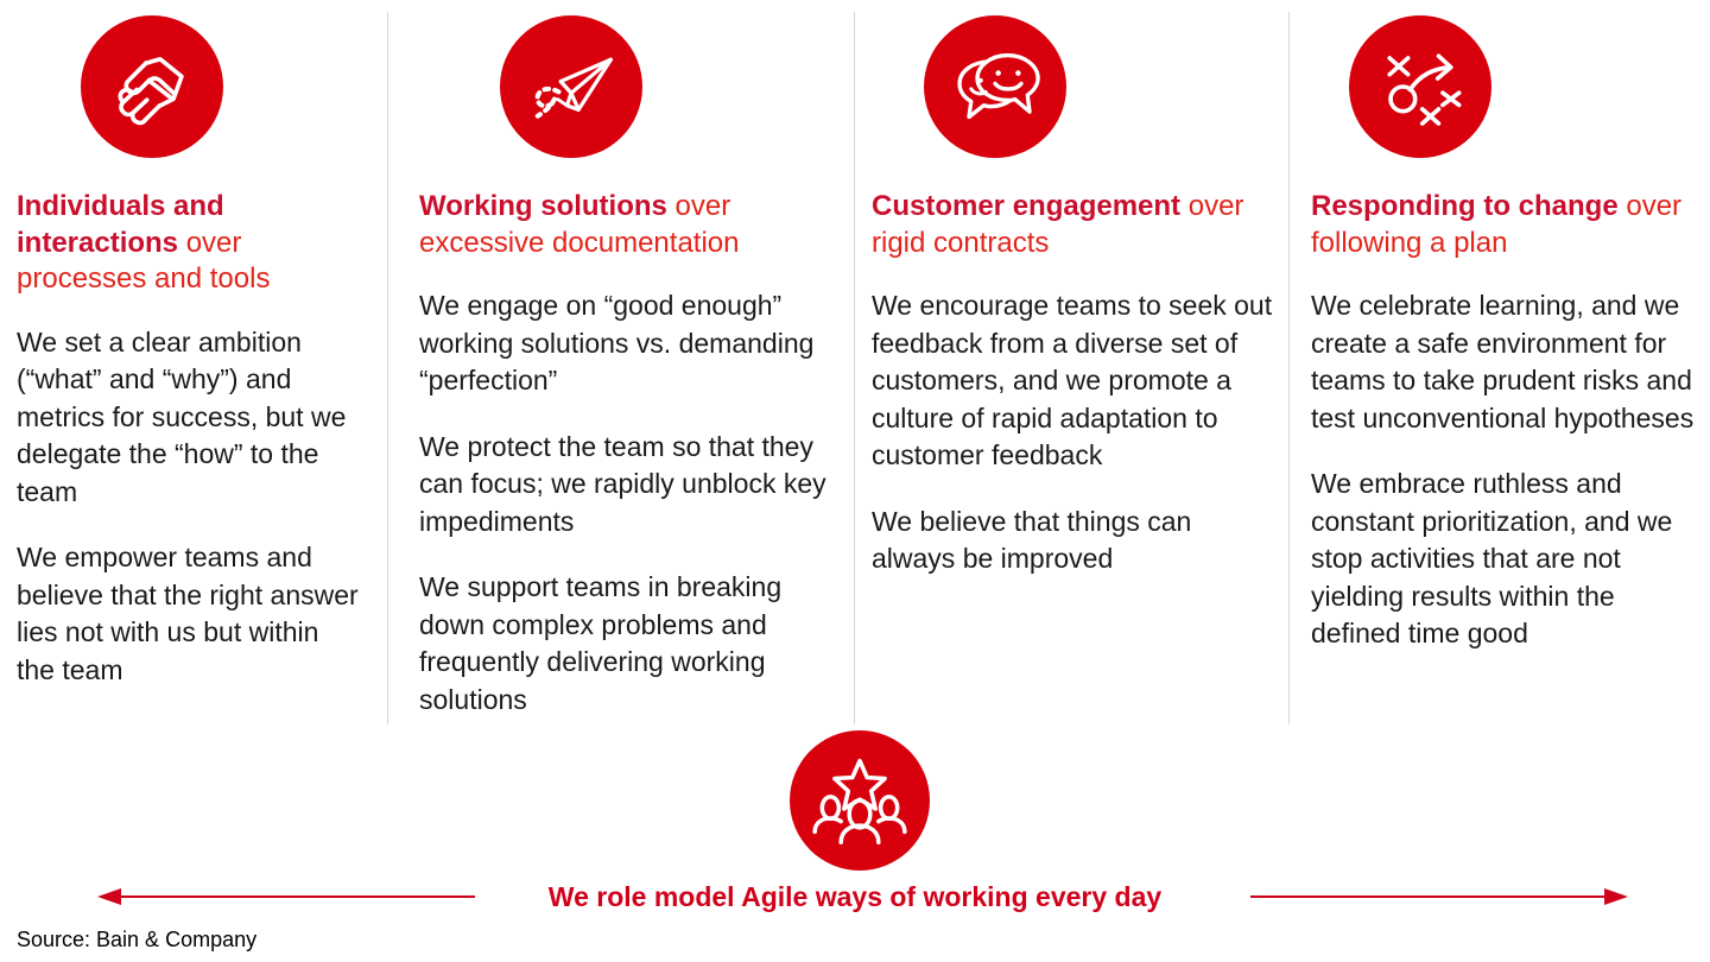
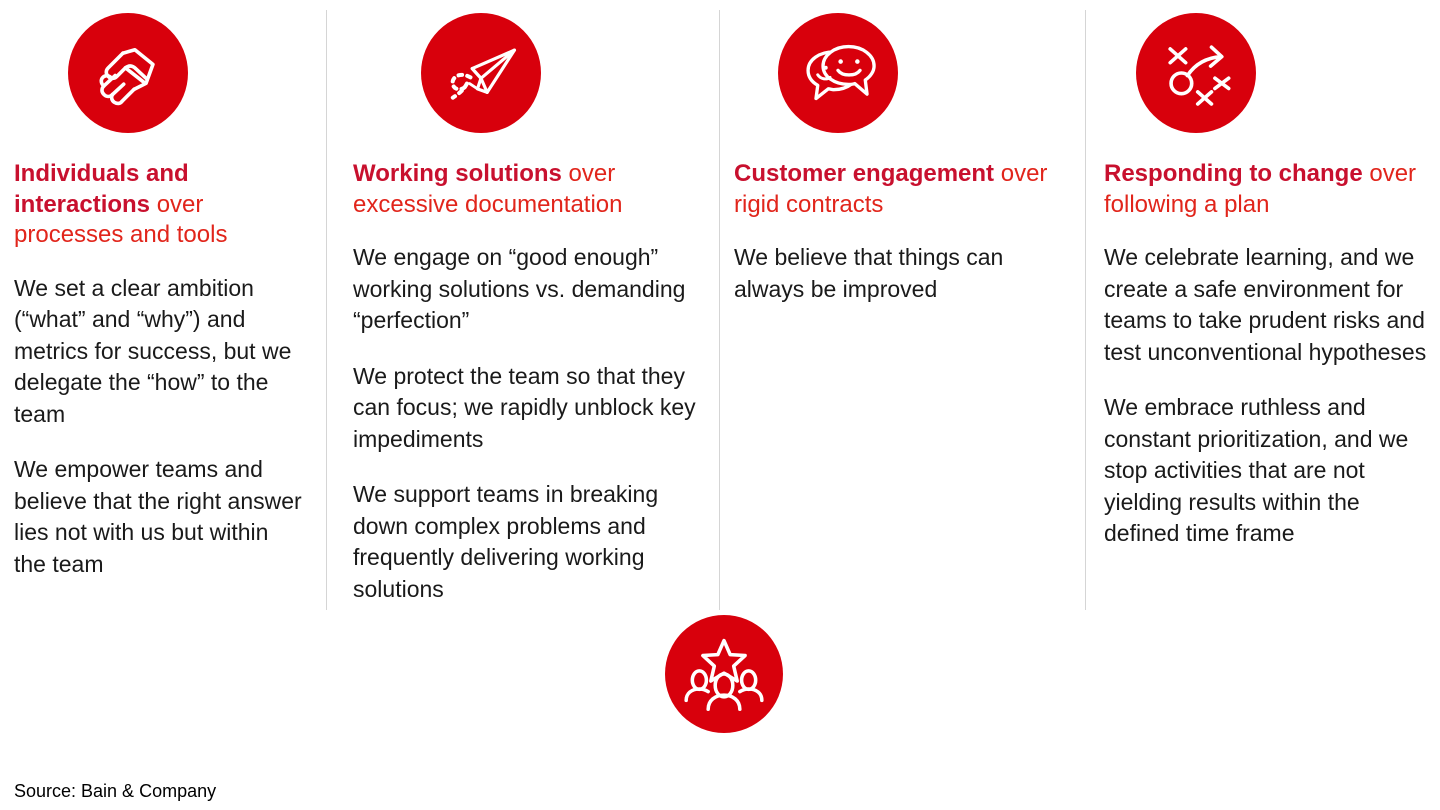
  Individuals and interactions over processes and tools
  We set a clear ambition (“what” and “why”) and metrics for success, but we delegate the “how” to the team
  We empower teams and believe that the right answer lies not with us but within the team
  Working solutions over excessive documentation
  We engage on “good enough” working solutions vs. demanding “perfection”
  We protect the team so that they can focus; we rapidly unblock key impediments
  We support teams in breaking down complex problems and frequently delivering working solutions
  Customer engagement over rigid contracts
- We encourage teams to seek out feedback from a diverse set of customers, and we promote a culture of rapid adaptation to customer feedback
  We believe that things can always be improved
  Responding to change over following a plan
  We celebrate learning, and we create a safe environment for teams to take prudent risks and test unconventional hypotheses
- We embrace ruthless and constant prioritization, and we stop activities that are not yielding results within the defined time good
+ We embrace ruthless and constant prioritization, and we stop activities that are not yielding results within the defined time frame
- We role model Agile ways of working every day
  Source: Bain & Company
